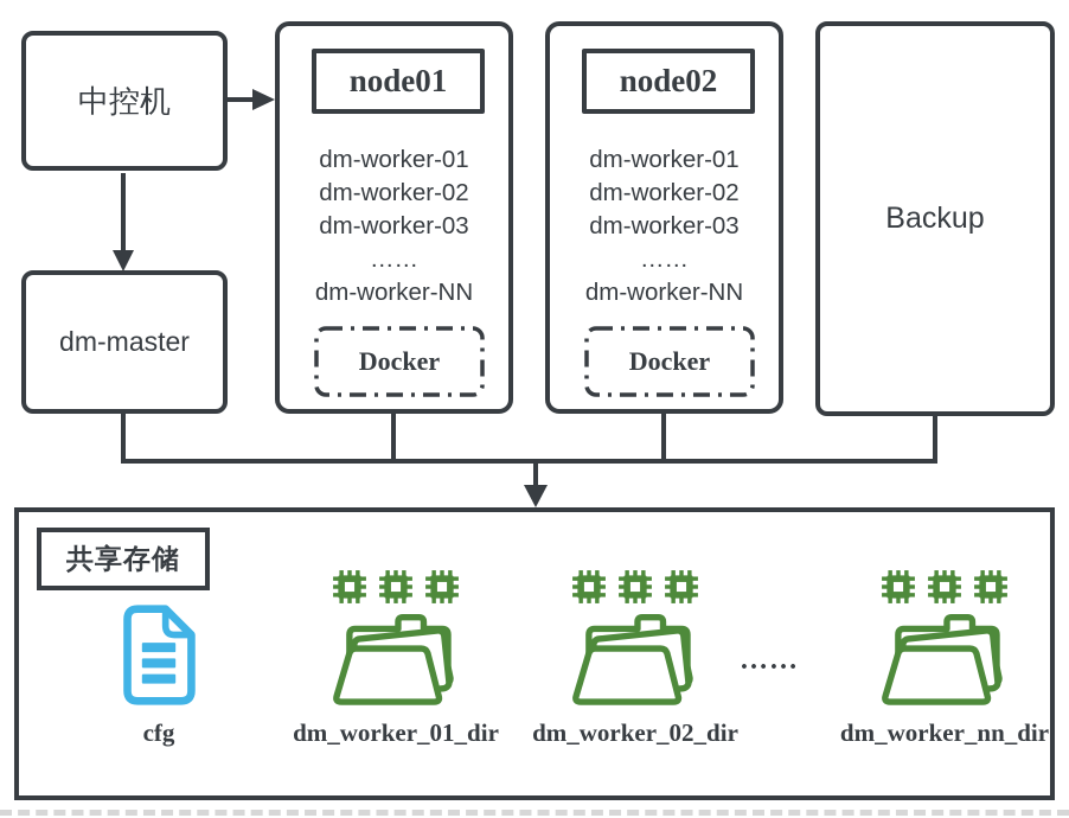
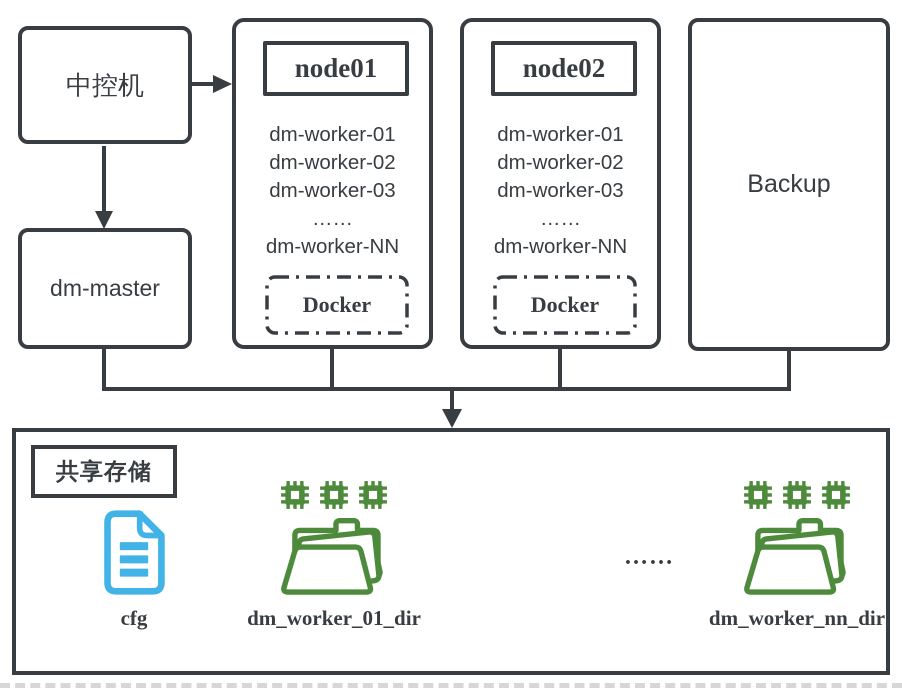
  中控机
  dm-master
  node01
  dm-worker-01
  dm-worker-02
  dm-worker-03
  ……
  dm-worker-NN
  Docker
  node02
  dm-worker-01
  dm-worker-02
  dm-worker-03
  ……
  dm-worker-NN
  Docker
  Backup
  共享存储
  cfg
  dm_worker_01_dir
- dm_worker_02_dir
  ……
  dm_worker_nn_dir
